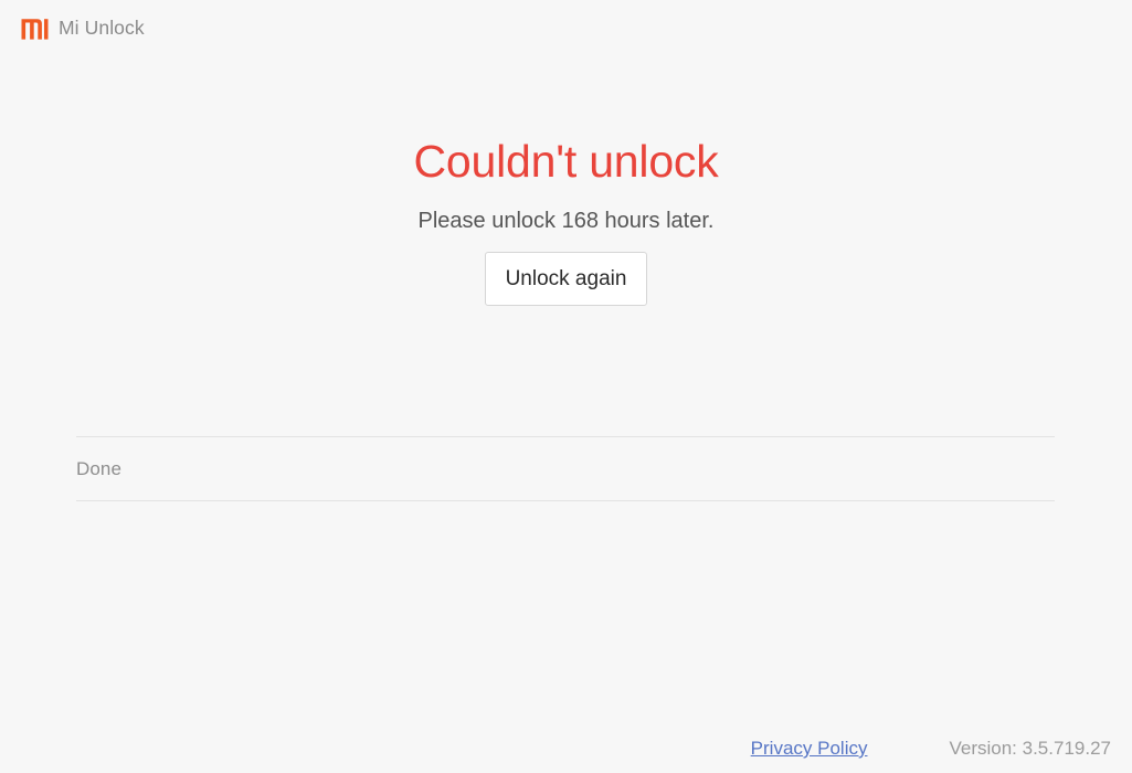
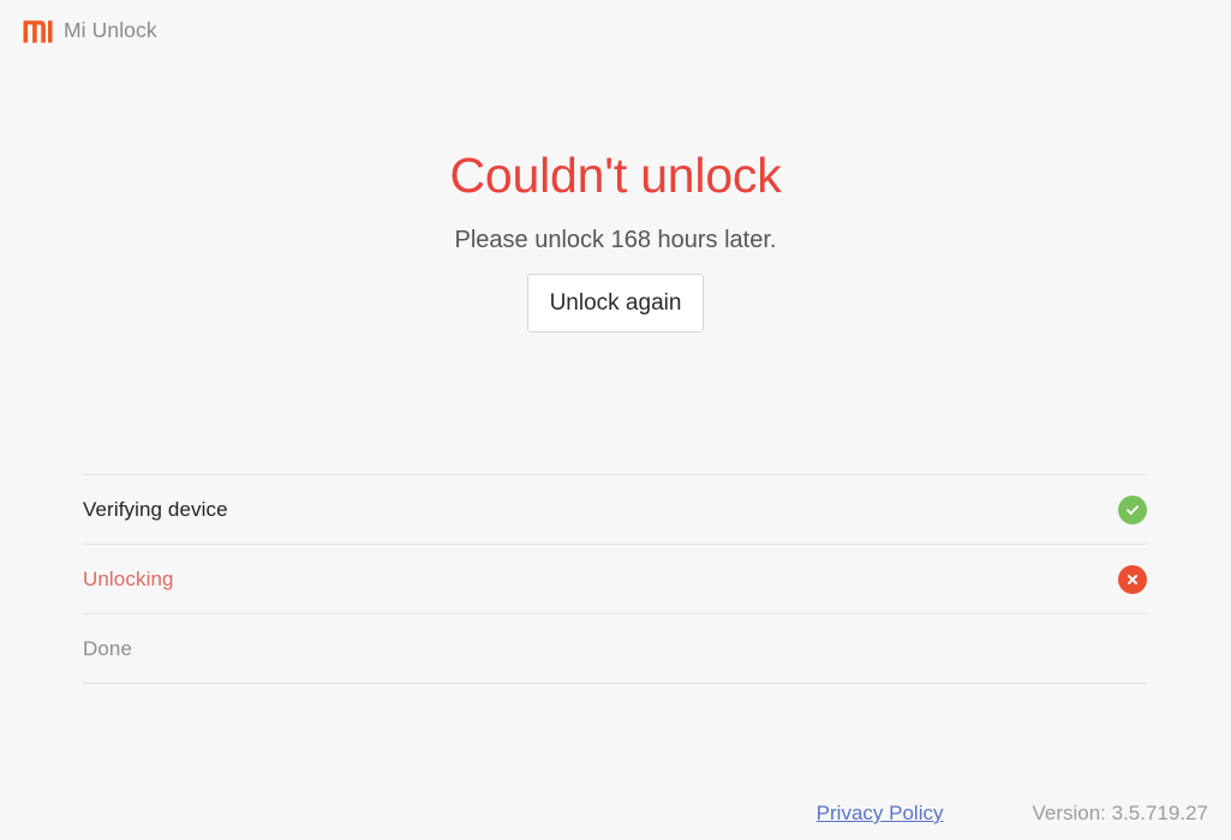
  Mi Unlock
  Couldn't unlock
  Please unlock 168 hours later.
  Unlock again
+ Verifying device
+ Unlocking
  Done
  Privacy Policy
  Version: 3.5.719.27
